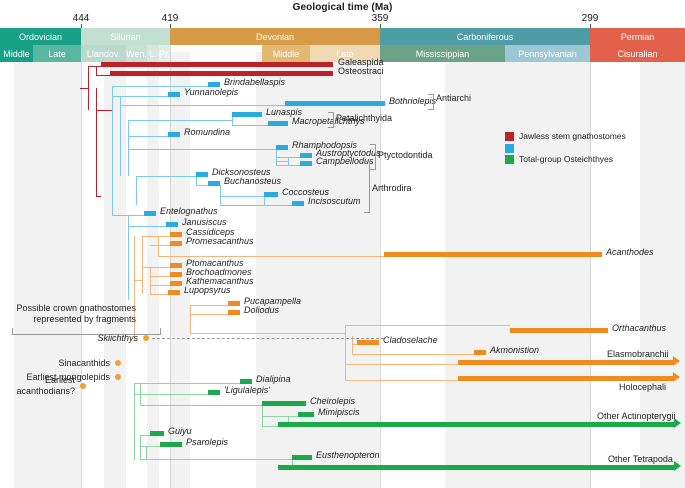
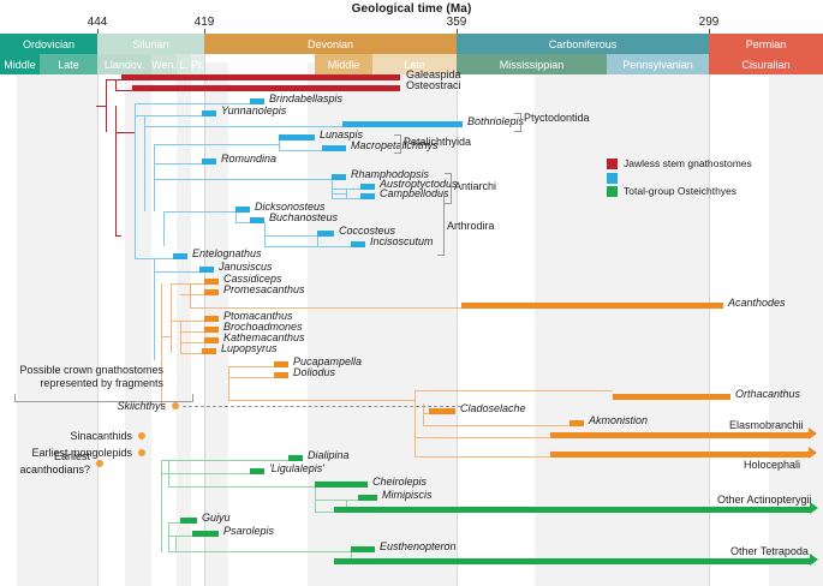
  Geological time (Ma)
  444
  419
  359
  299
  Ordovician
  Silurian
  Devonian
  Carboniferous
  Permian
  Middle
  Late
  Llandov.
  Wen.
  L.
  Pr.
  Middle
  Late
  Mississippian
  Pennsylvanian
  Cisuralian
  Galeaspida
  Osteostraci
  Brindabellaspis
  Yunnanolepis
  Bothriolepis
  Lunaspis
  Macropetalichthys
  Romundina
  Rhamphodopsis
  Austroptyctodus
  Campbellodus
  Dicksonosteus
  Buchanosteus
  Coccosteus
  Incisoscutum
  Entelognathus
  Janusiscus
  Cassidiceps
  Promesacanthus
  Acanthodes
  Ptomacanthus
  Brochoadmones
  Kathemacanthus
  Lupopsyrus
  Pucapampella
  Doliodus
  Orthacanthus
  Cladoselache
  Akmonistion
  Elasmobranchii
  Holocephali
  Dialipina
  'Ligulalepis'
  Cheirolepis
  Mimipiscis
  Other Actinopterygii
  Guiyu
  Psarolepis
  Eusthenopteron
  Other Tetrapoda
- Antiarchi
+ Ptyctodontida
  Petalichthyida
- Ptyctodontida
+ Antiarchi
  Arthrodira
  Jawless stem gnathostomes
  Total-group Osteichthyes
  Possible crown gnathostomes
  represented by fragments
  Skiichthys
  Sinacanthids
  Earliest mongolepids
  Earliest
  acanthodians?
